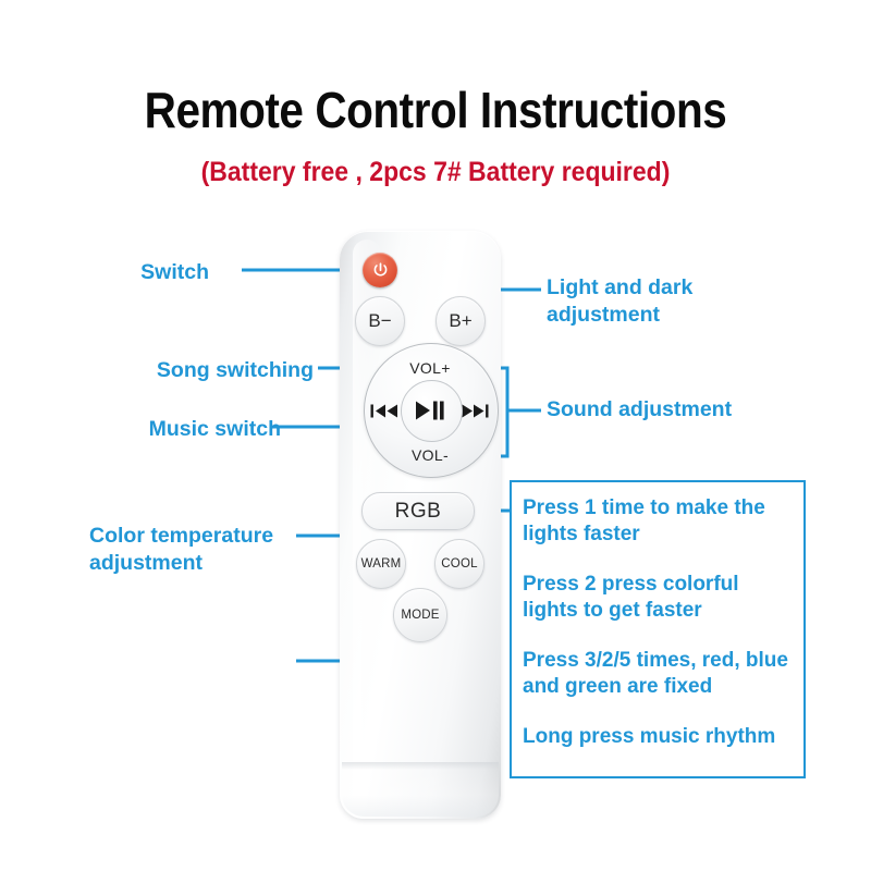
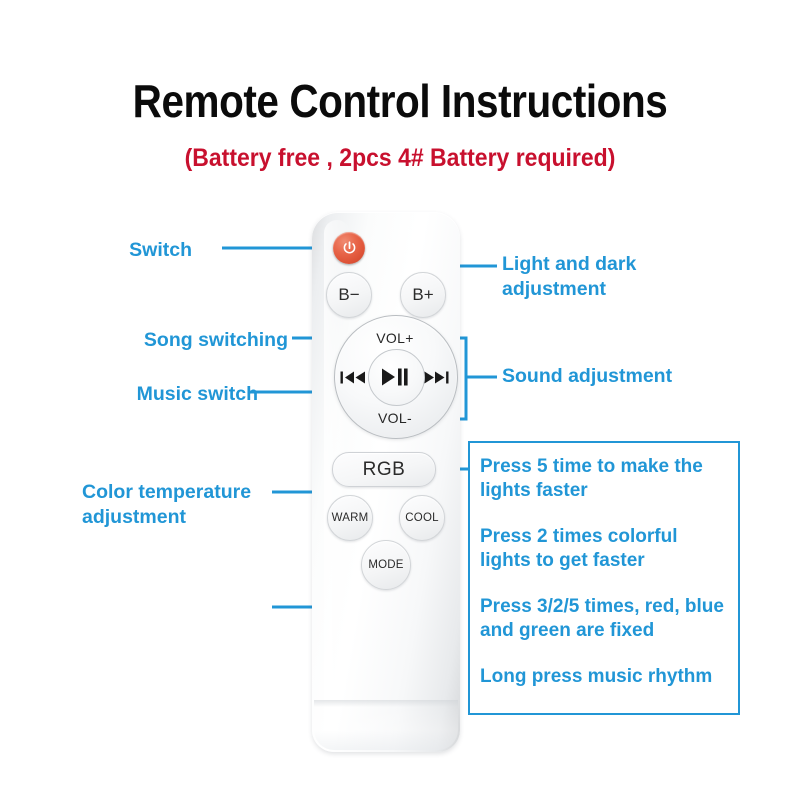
  Remote Control Instructions
- (Battery free , 2pcs 7# Battery required)
+ (Battery free , 2pcs 4# Battery required)
  B−
  B+
  VOL+
  VOL-
  RGB
  WARM
  COOL
  MODE
  Switch
  Song switching
  Music switch
  Color temperature
  adjustment
  Light and dark
  adjustment
  Sound adjustment
- Press 1 time to make the lights faster
+ Press 5 time to make the lights faster
- Press 2 press colorful lights to get faster
+ Press 2 times colorful lights to get faster
  Press 3/2/5 times, red, blue and green are fixed
  Long press music rhythm
